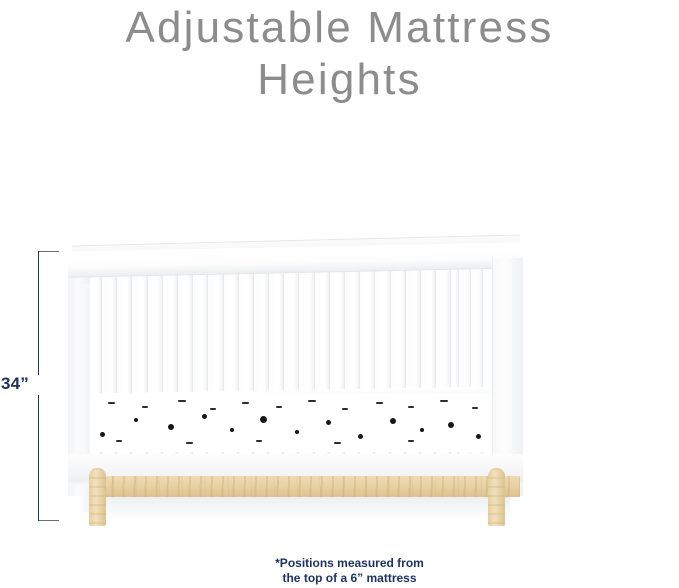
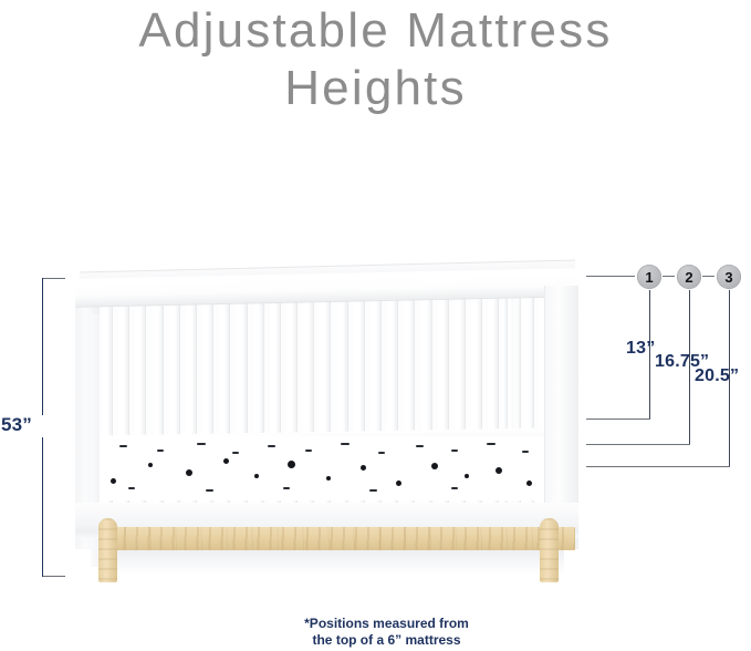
  Adjustable Mattress
  Heights
- 34”
+ 53”
+ 1
+ 2
+ 3
+ 13”
+ 16.75”
+ 20.5”
  *Positions measured from
  the top of a 6” mattress
